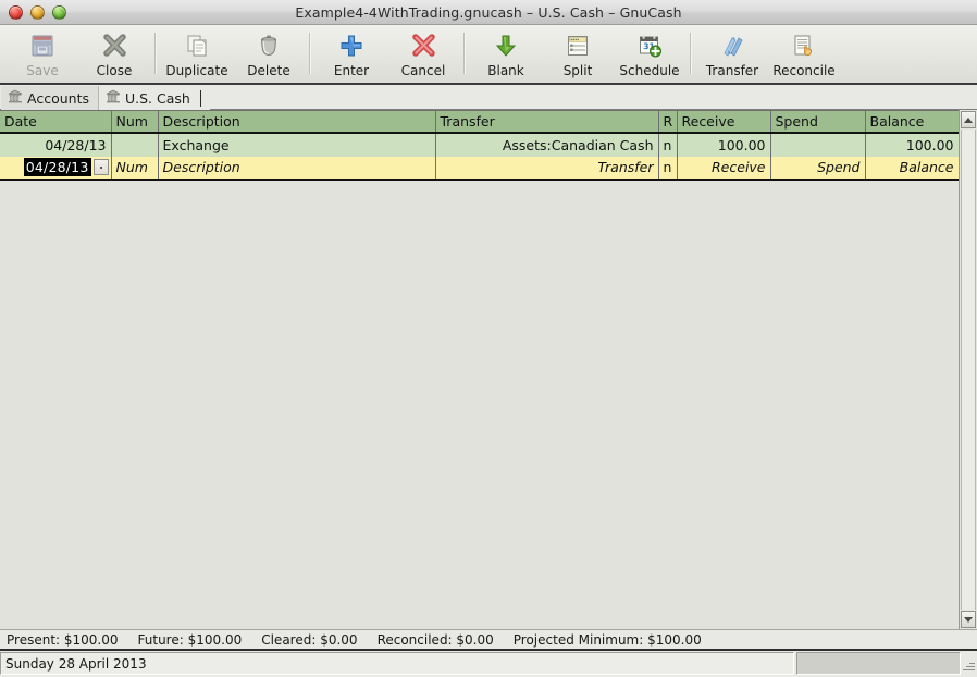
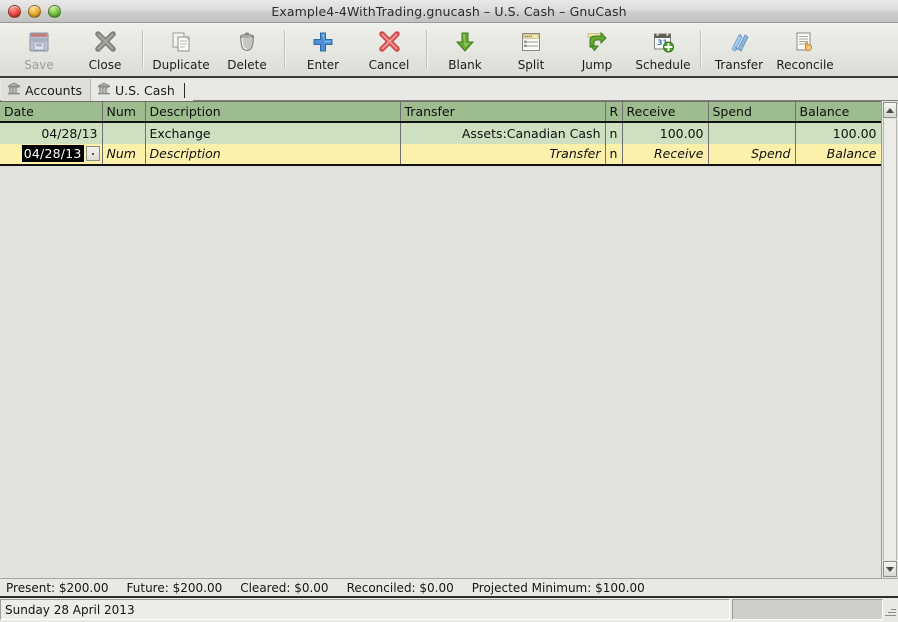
  Example4-4WithTrading.gnucash – U.S. Cash – GnuCash
  Save
  Close
  Duplicate
  Delete
  Enter
  Cancel
  Blank
  Split
+ Jump
  31
  Schedule
  Transfer
  Reconcile
  Accounts
  U.S. Cash
  Date	Num	Description	Transfer	R	Receive	Spend	Balance
  04/28/13		Exchange	Assets:Canadian Cash	n	100.00		100.00
  04/28/13	Num	Description	Transfer	n	Receive	Spend	Balance
- Present: $100.00
+ Present: $200.00
- Future: $100.00
+ Future: $200.00
  Cleared: $0.00
  Reconciled: $0.00
  Projected Minimum: $100.00
  Sunday 28 April 2013
